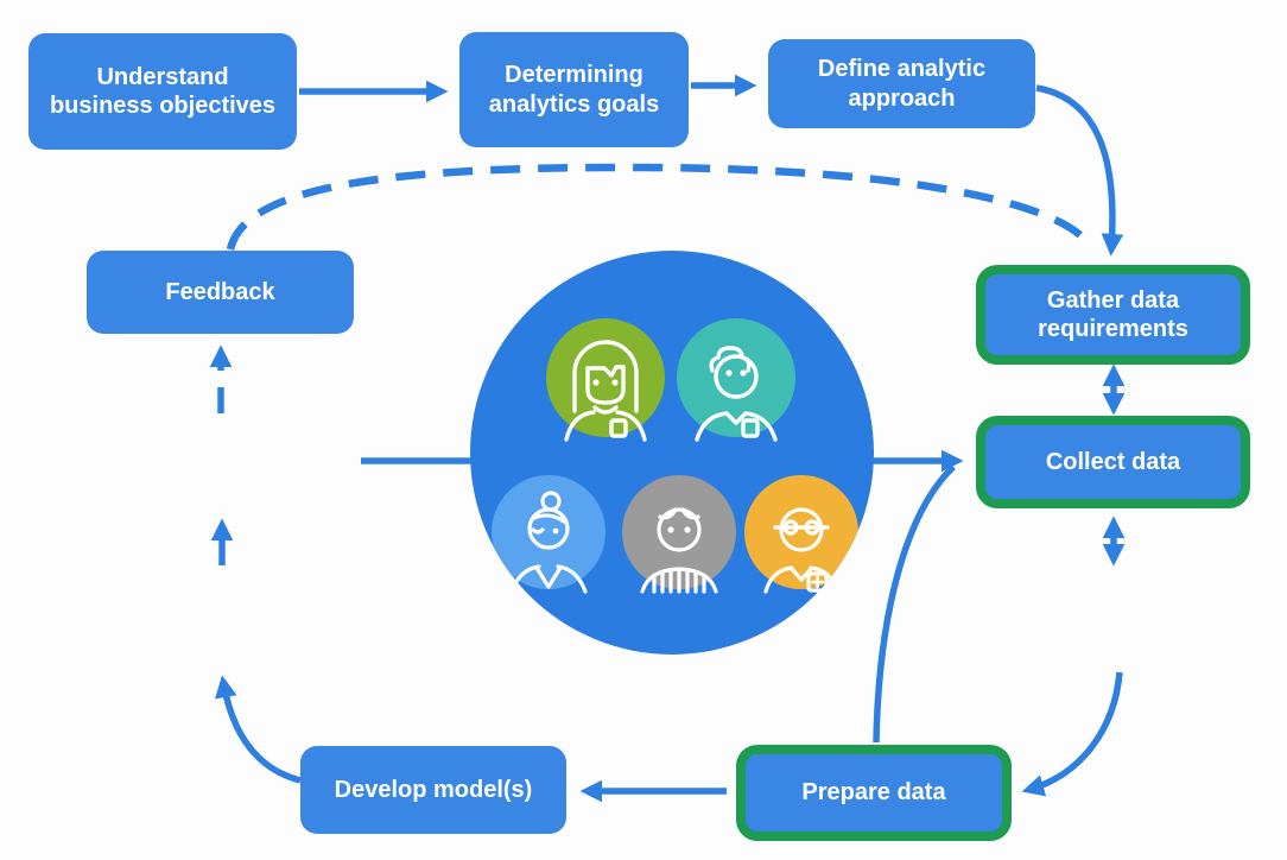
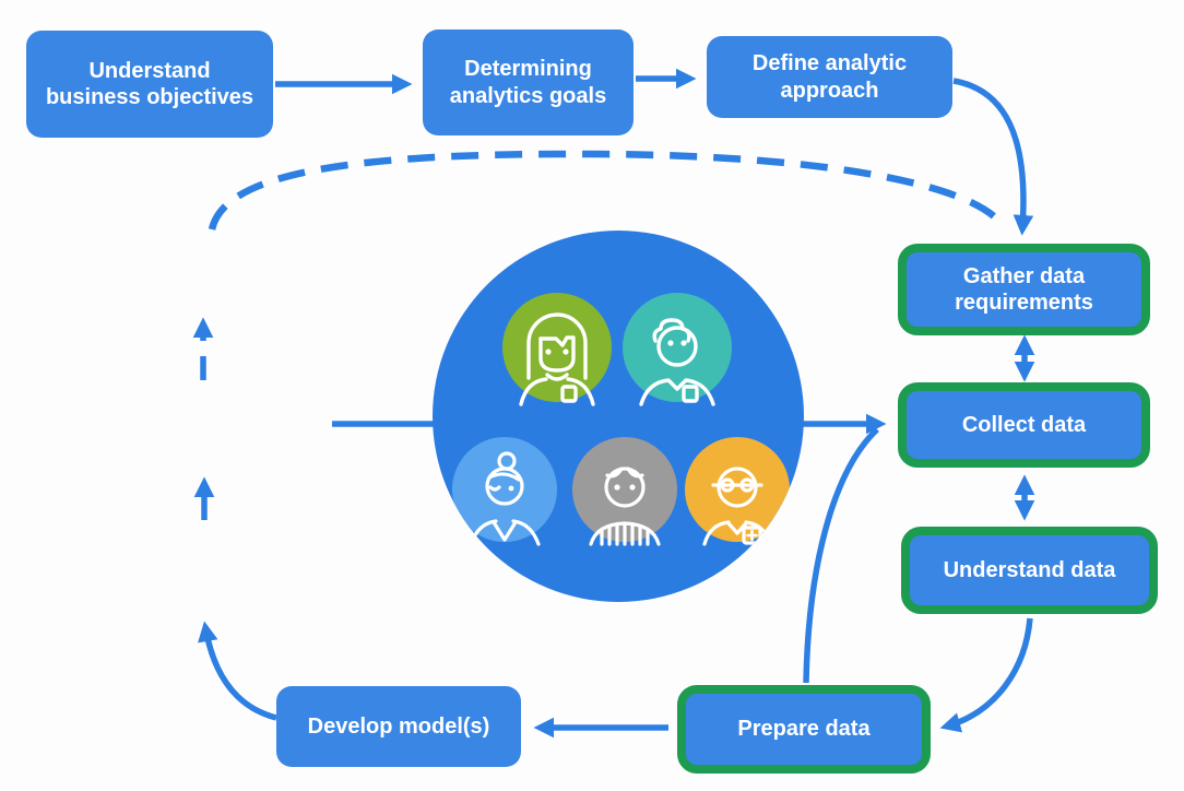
  Understand business objectives
  Determining analytics goals
  Define analytic approach
  Gather data requirements
  Collect data
+ Understand data
  Prepare data
  Develop model(s)
- Feedback
